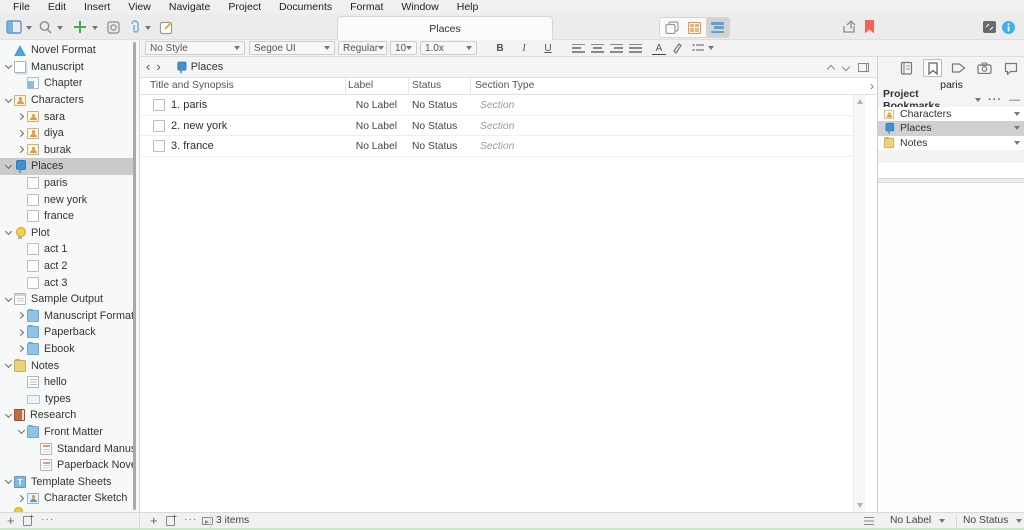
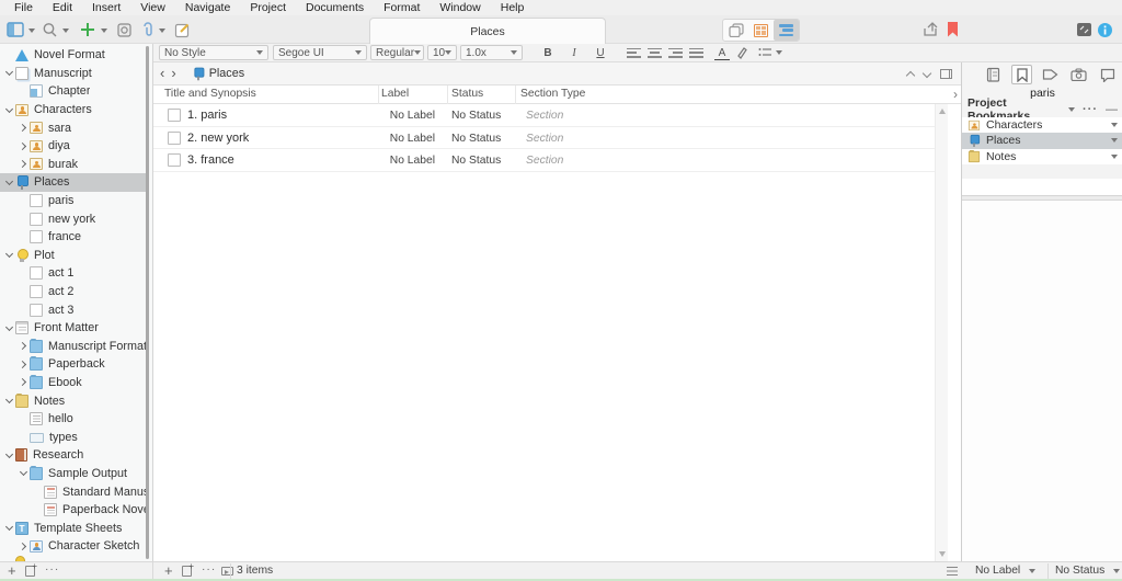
  File
  Edit
  Insert
  View
  Navigate
  Project
  Documents
  Format
  Window
  Help
  Places
  No Style
  Segoe UI
  Regular
  10
  1.0x
  B
  I
  U
  A
  Novel Format
  Manuscript
  Chapter
  Characters
  sara
  diya
  burak
  Places
  paris
  new york
  france
  Plot
  act 1
  act 2
  act 3
- Sample Output
+ Front Matter
  Manuscript Forma
  Paperback
  Ebook
  Notes
  hello
  types
  Research
- Front Matter
+ Sample Output
  Paperback Nov
  Template Sheets
  Character Sketch
  ‹
  ›
  Places
  Title and Synopsis
  Label
  Status
  Section Type
  ›
  1. paris
  No Label
  No Status
  Section
  2. new york
  No Label
  No Status
  Section
  3. france
  No Label
  No Status
  Section
  paris
  Project Bookmarks
  ···
  —
  Characters
  Places
  Notes
  +
  ···
  +
  ···
  3 items
  No Label
  No Status
